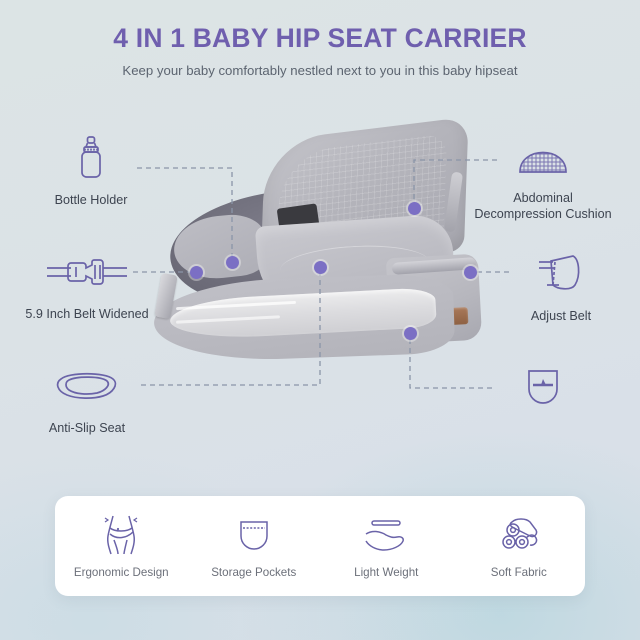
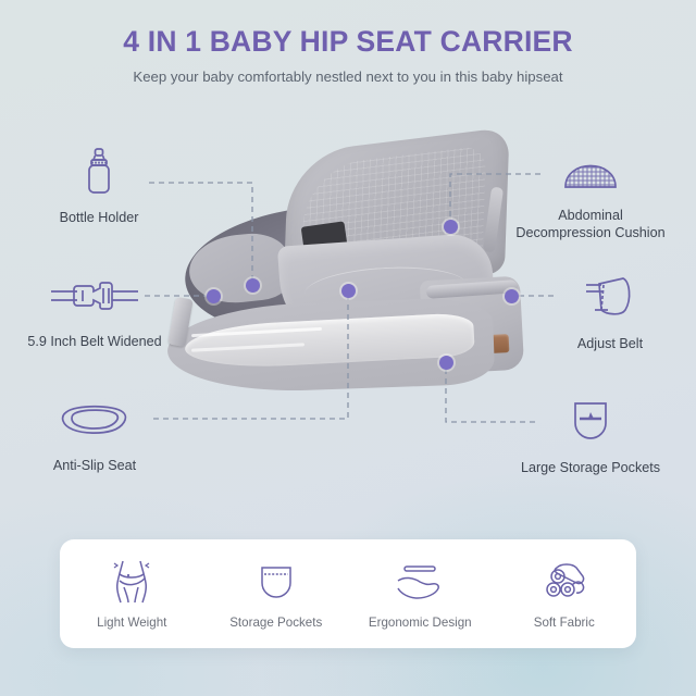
  4 IN 1 BABY HIP SEAT CARRIER
  Keep your baby comfortably nestled next to you in this baby hipseat
  Bottle Holder
  5.9 Inch Belt Widened
  Anti-Slip Seat
  Abdominal Decompression Cushion
  Adjust Belt
+ Large Storage Pockets
- Ergonomic Design
+ Light Weight
  Storage Pockets
- Light Weight
+ Ergonomic Design
  Soft Fabric
